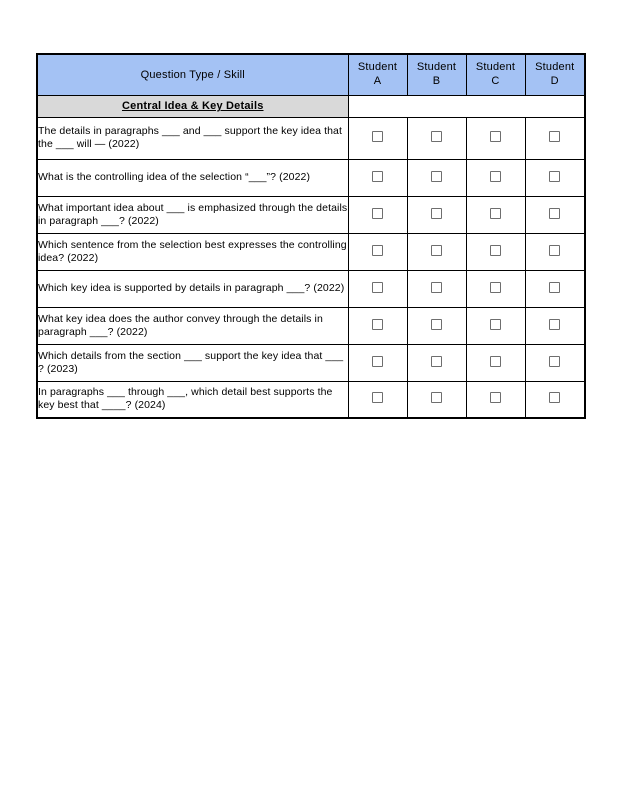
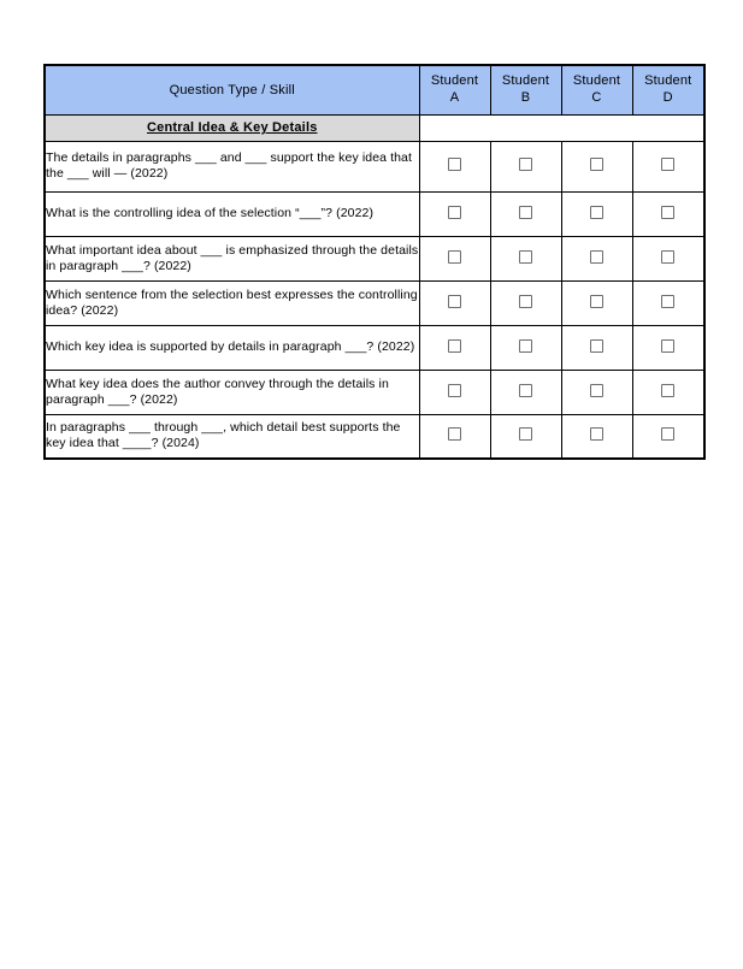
  Question Type / Skill	Student A	Student B	Student C	Student D
  Central Idea & Key Details
  The details in paragraphs ___ and ___ support the key idea that the ___ will — (2022)
  What is the controlling idea of the selection “___”? (2022)
  What important idea about ___ is emphasized through the details in paragraph ___? (2022)
  Which sentence from the selection best expresses the controlling idea? (2022)
  Which key idea is supported by details in paragraph ___? (2022)
  What key idea does the author convey through the details in paragraph ___? (2022)
- Which details from the section ___ support the key idea that ___ ? (2023)
- In paragraphs ___ through ___, which detail best supports the key best that ____? (2024)
+ In paragraphs ___ through ___, which detail best supports the key idea that ____? (2024)
